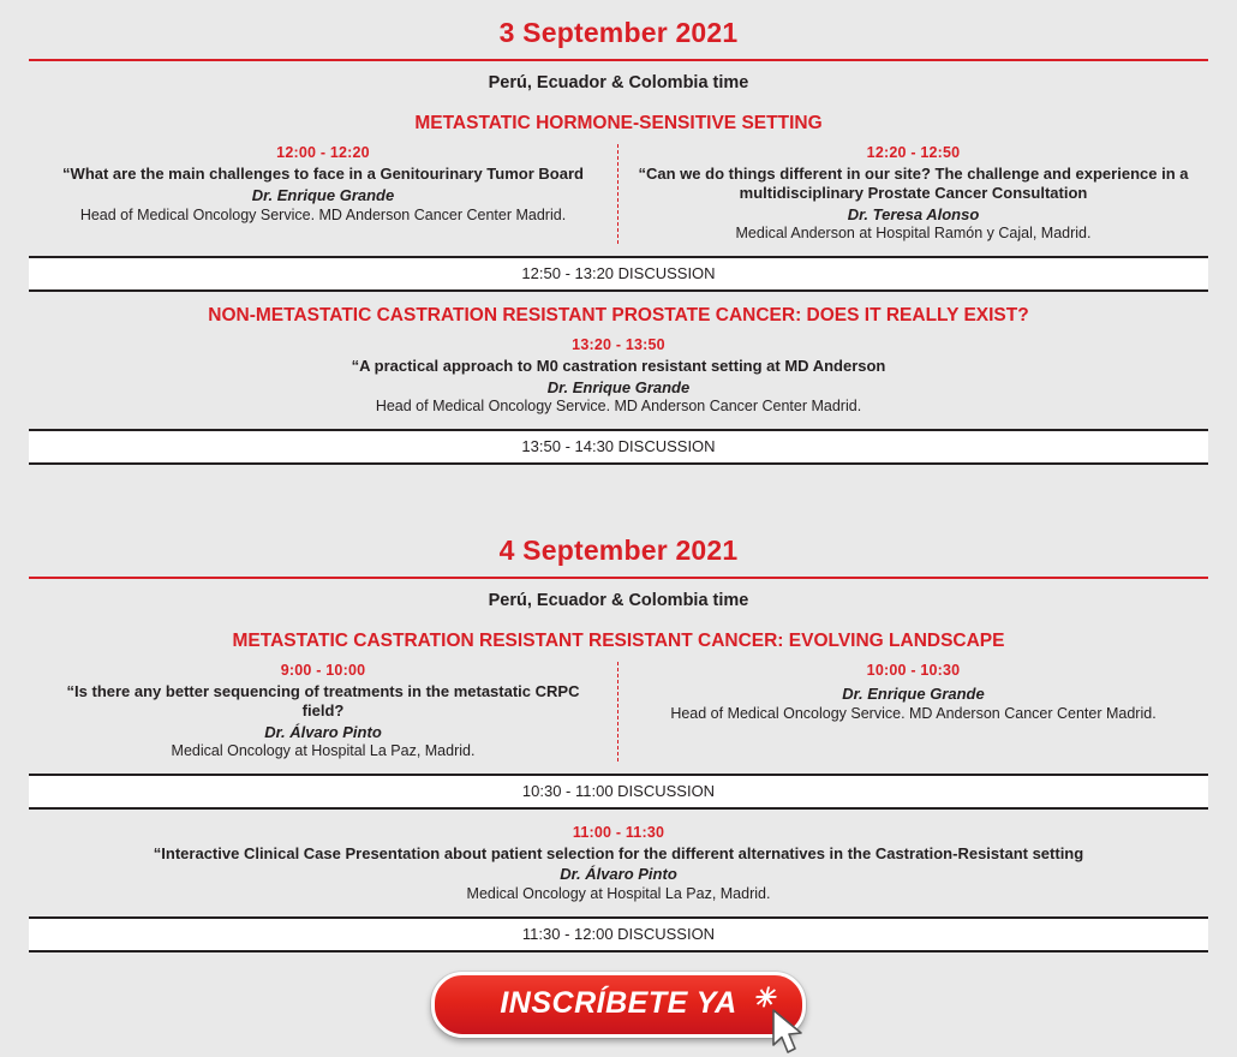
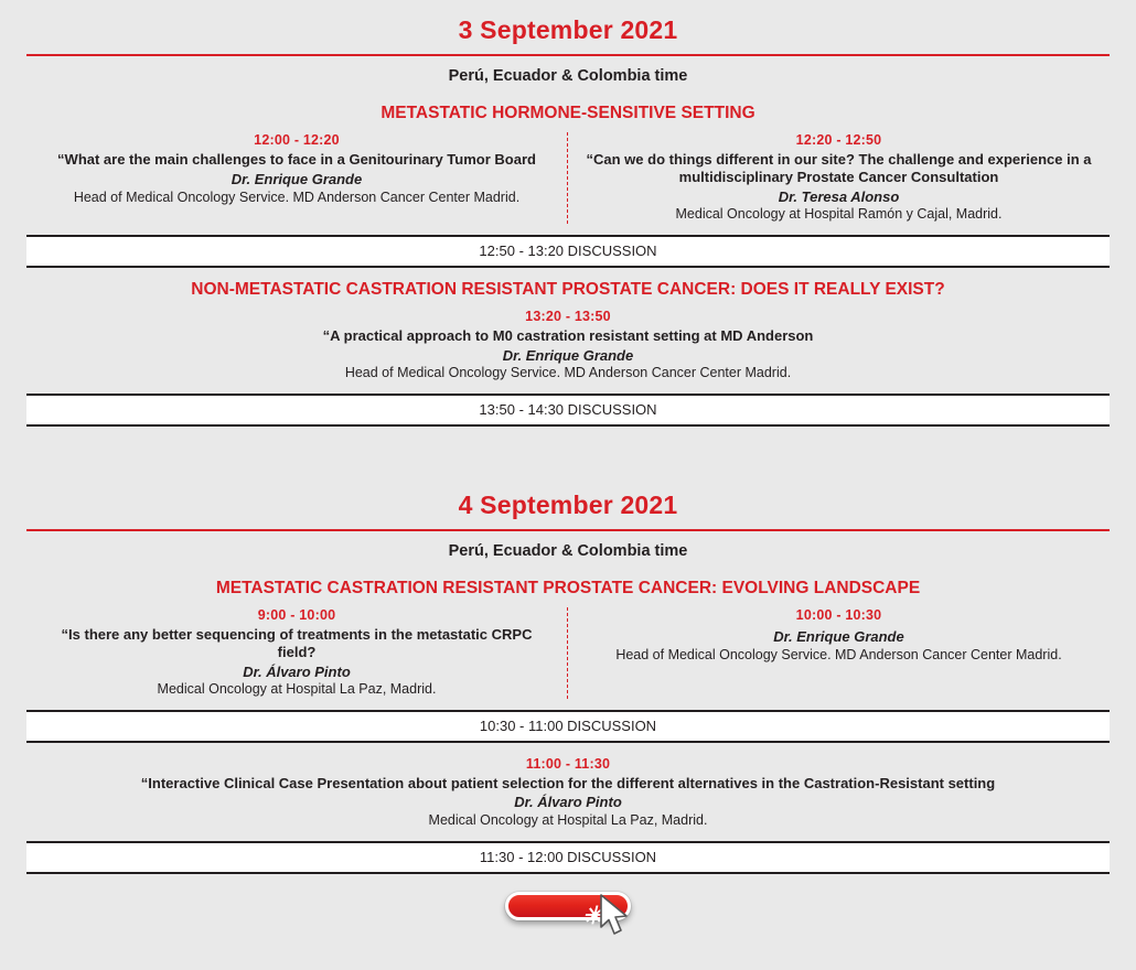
  3 September 2021
  Perú, Ecuador & Colombia time
  METASTATIC HORMONE-SENSITIVE SETTING
  12:00 - 12:20
  “What are the main challenges to face in a Genitourinary Tumor Board
  Dr. Enrique Grande
  Head of Medical Oncology Service. MD Anderson Cancer Center Madrid.
  12:20 - 12:50
  “Can we do things different in our site? The challenge and experience in a multidisciplinary Prostate Cancer Consultation
  Dr. Teresa Alonso
- Medical Anderson at Hospital Ramón y Cajal, Madrid.
+ Medical Oncology at Hospital Ramón y Cajal, Madrid.
  12:50 - 13:20 DISCUSSION
  NON-METASTATIC CASTRATION RESISTANT PROSTATE CANCER: DOES IT REALLY EXIST?
  13:20 - 13:50
  “A practical approach to M0 castration resistant setting at MD Anderson
  Dr. Enrique Grande
  Head of Medical Oncology Service. MD Anderson Cancer Center Madrid.
  13:50 - 14:30 DISCUSSION
  4 September 2021
  Perú, Ecuador & Colombia time
- METASTATIC CASTRATION RESISTANT RESISTANT CANCER: EVOLVING LANDSCAPE
+ METASTATIC CASTRATION RESISTANT PROSTATE CANCER: EVOLVING LANDSCAPE
  9:00 - 10:00
  “Is there any better sequencing of treatments in the metastatic CRPC field?
  Dr. Álvaro Pinto
  Medical Oncology at Hospital La Paz, Madrid.
  10:00 - 10:30
  Dr. Enrique Grande
  Head of Medical Oncology Service. MD Anderson Cancer Center Madrid.
  10:30 - 11:00 DISCUSSION
  11:00 - 11:30
  “Interactive Clinical Case Presentation about patient selection for the different alternatives in the Castration-Resistant setting
  Dr. Álvaro Pinto
  Medical Oncology at Hospital La Paz, Madrid.
  11:30 - 12:00 DISCUSSION
- INSCRÍBETE YA
  ✳
